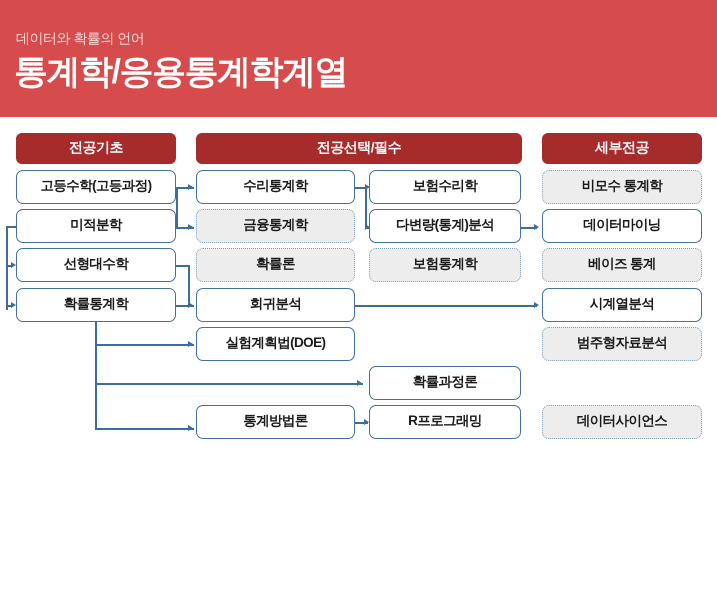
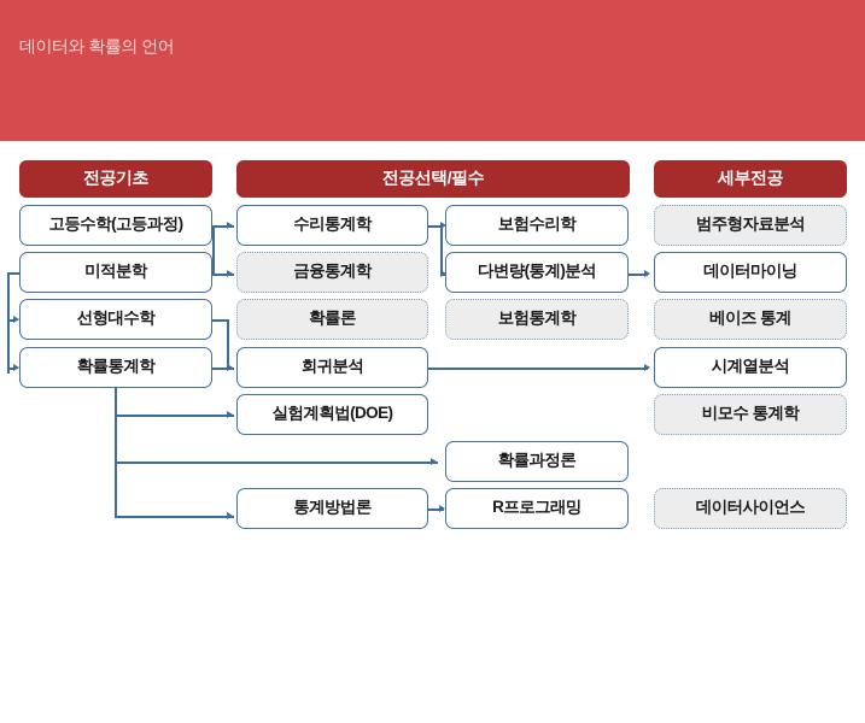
  데이터와 확률의 언어
- 통계학/응용통계학계열
  전공기초
  전공선택/필수
  세부전공
  고등수학(고등과정)
  미적분학
  선형대수학
  확률통계학
  수리통계학
  금융통계학
  확률론
  회귀분석
  실험계획법(DOE)
  통계방법론
  보험수리학
  다변량(통계)분석
  보험통계학
  확률과정론
  R프로그래밍
- 비모수 통계학
+ 범주형자료분석
  데이터마이닝
  베이즈 통계
  시계열분석
- 범주형자료분석
+ 비모수 통계학
  데이터사이언스
